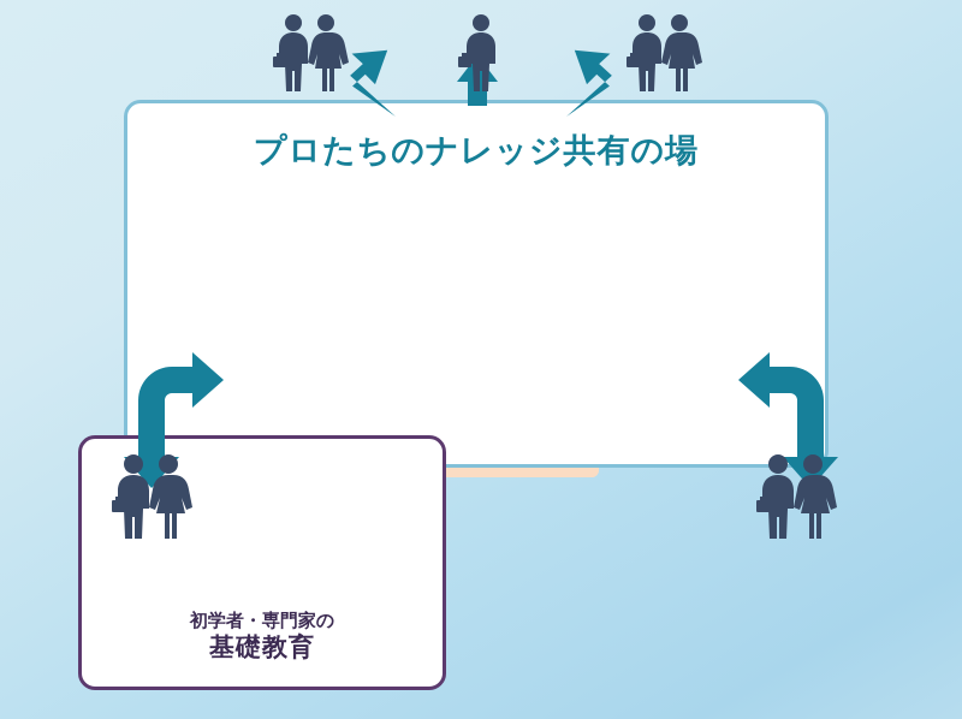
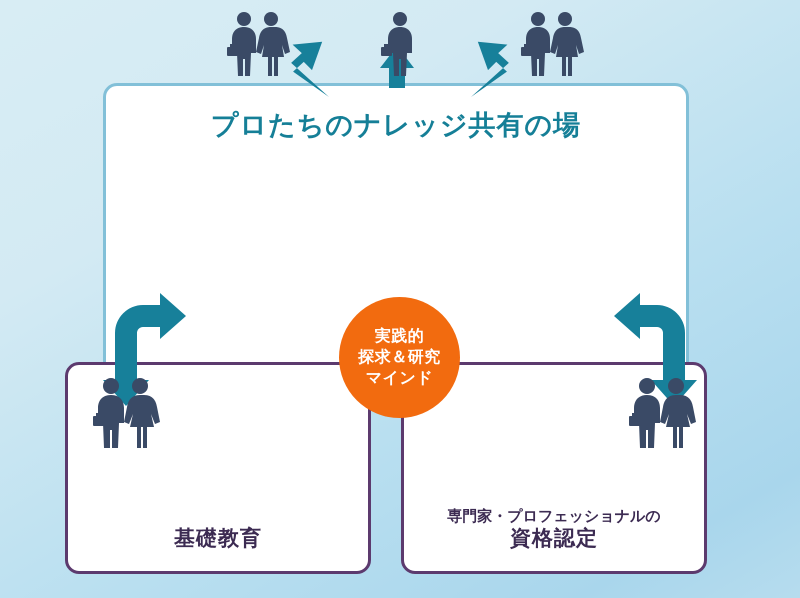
  プロたちのナレッジ共有の場
- 初学者・専門家の
  基礎教育
+ 専門家・プロフェッショナルの
+ 資格認定
+ 実践的
+ 探求＆研究
+ マインド
